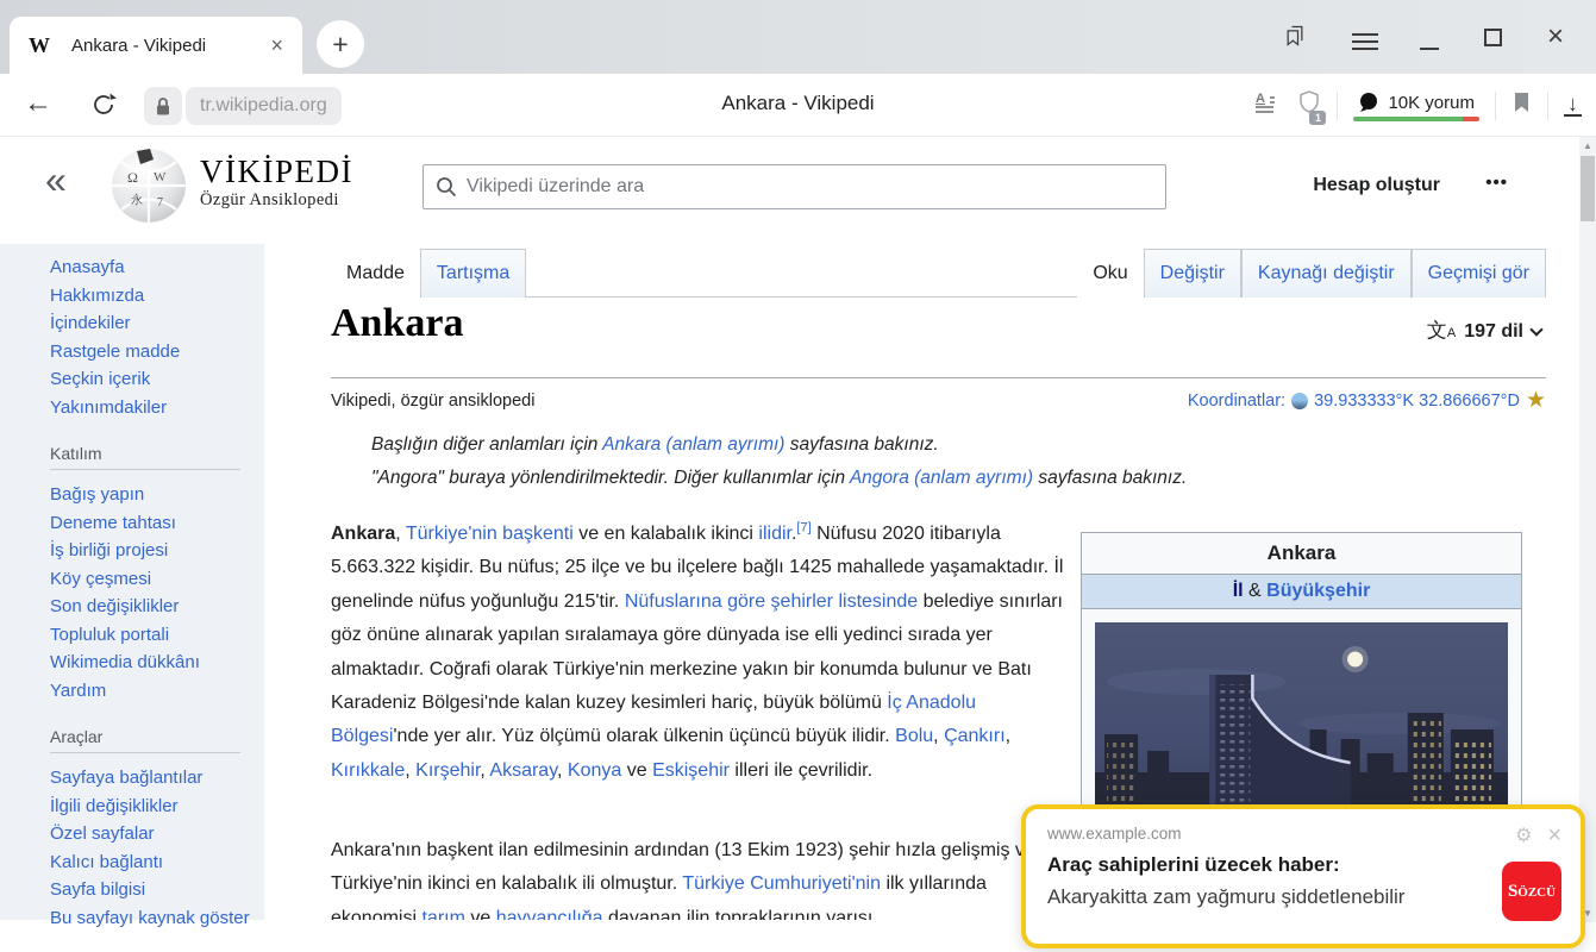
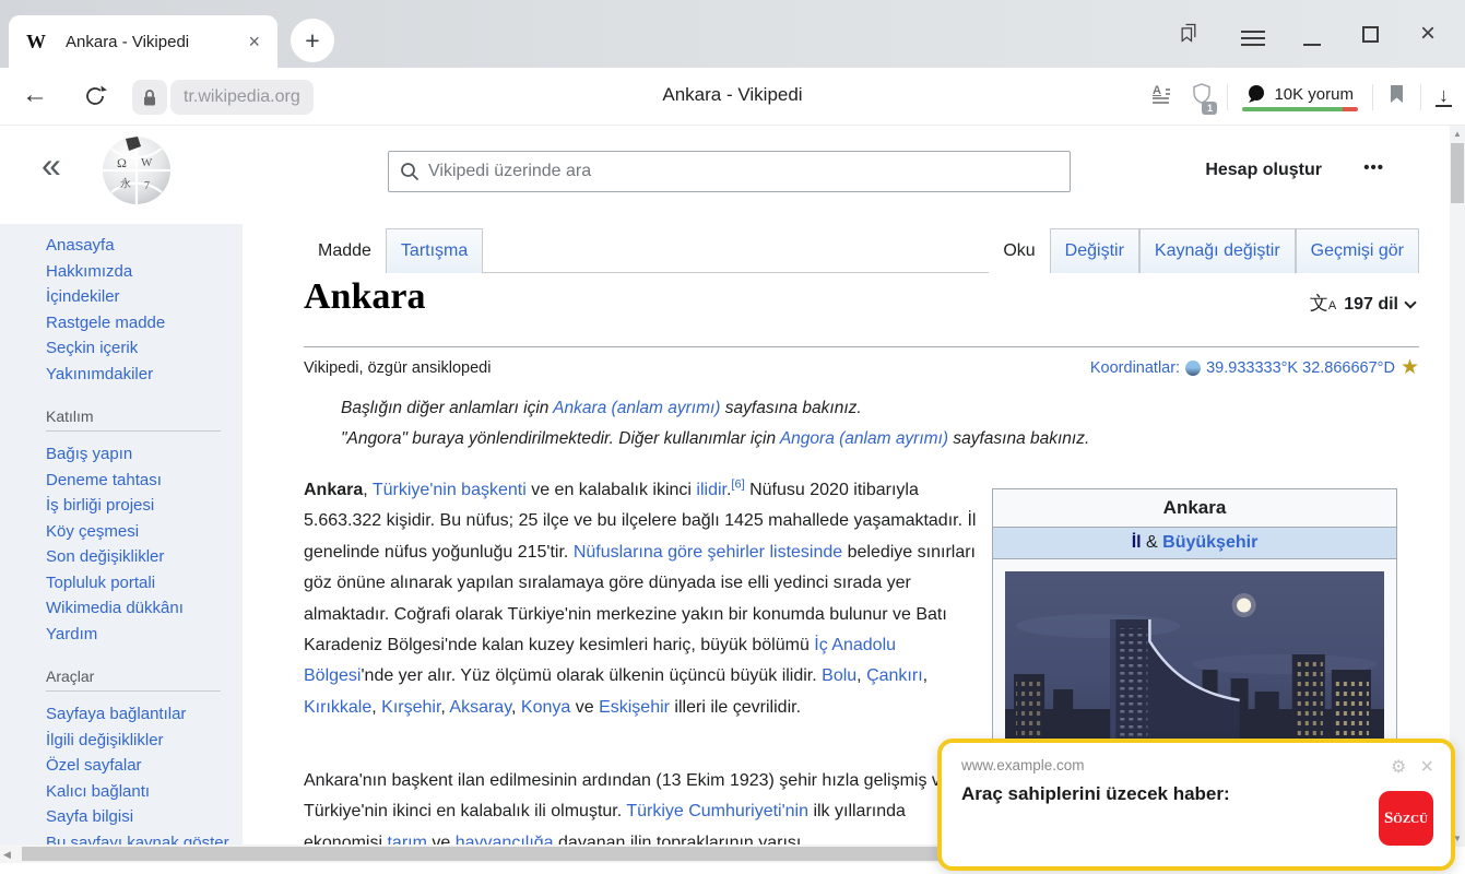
  W
  Ankara - Vikipedi
  ×
  +
  ×
  ←
  tr.wikipedia.org
  Ankara - Vikipedi
  A
  1
  10K yorum
  ↓
  «
  Ω
  W
  7
  永
- VİKİPEDİ
- Özgür Ansiklopedi
  Vikipedi üzerinde ara
  Hesap oluştur
  •••
  Anasayfa
  Hakkımızda
  İçindekiler
  Rastgele madde
  Seçkin içerik
  Yakınımdakiler
  Katılım
  Bağış yapın
  Deneme tahtası
  İş birliği projesi
  Köy çeşmesi
  Son değişiklikler
  Topluluk portali
  Wikimedia dükkânı
  Yardım
  Araçlar
  Sayfaya bağlantılar
  İlgili değişiklikler
  Özel sayfalar
  Kalıcı bağlantı
  Sayfa bilgisi
  Bu sayfayı kaynak göster
  Madde
  Tartışma
  Oku
  Değiştir
  Kaynağı değiştir
  Geçmişi gör
  Ankara
  文A
  197 dil
  Vikipedi, özgür ansiklopedi
  Koordinatlar:
  39.933333°K 32.866667°D
  ★
  Başlığın diğer anlamları için Ankara (anlam ayrımı) sayfasına bakınız.
  "Angora" buraya yönlendirilmektedir. Diğer kullanımlar için Angora (anlam ayrımı) sayfasına bakınız.
- Ankara, Türkiye'nin başkenti ve en kalabalık ikinci ilidir.[7] Nüfusu 2020 itibarıyla 5.663.322 kişidir. Bu nüfus; 25 ilçe ve bu ilçelere bağlı 1425 mahallede yaşamaktadır. İl genelinde nüfus yoğunluğu 215'tir. Nüfuslarına göre şehirler listesinde belediye sınırları göz önüne alınarak yapılan sıralamaya göre dünyada ise elli yedinci sırada yer almaktadır. Coğrafi olarak Türkiye'nin merkezine yakın bir konumda bulunur ve Batı Karadeniz Bölgesi'nde kalan kuzey kesimleri hariç, büyük bölümü İç Anadolu Bölgesi'nde yer alır. Yüz ölçümü olarak ülkenin üçüncü büyük ilidir. Bolu, Çankırı, Kırıkkale, Kırşehir, Aksaray, Konya ve Eskişehir illeri ile çevrilidir.
+ Ankara, Türkiye'nin başkenti ve en kalabalık ikinci ilidir.[6] Nüfusu 2020 itibarıyla 5.663.322 kişidir. Bu nüfus; 25 ilçe ve bu ilçelere bağlı 1425 mahallede yaşamaktadır. İl genelinde nüfus yoğunluğu 215'tir. Nüfuslarına göre şehirler listesinde belediye sınırları göz önüne alınarak yapılan sıralamaya göre dünyada ise elli yedinci sırada yer almaktadır. Coğrafi olarak Türkiye'nin merkezine yakın bir konumda bulunur ve Batı Karadeniz Bölgesi'nde kalan kuzey kesimleri hariç, büyük bölümü İç Anadolu Bölgesi'nde yer alır. Yüz ölçümü olarak ülkenin üçüncü büyük ilidir. Bolu, Çankırı, Kırıkkale, Kırşehir, Aksaray, Konya ve Eskişehir illeri ile çevrilidir.
  Ankara'nın başkent ilan edilmesinin ardından (13 Ekim 1923) şehir hızla gelişmiş v Türkiye'nin ikinci en kalabalık ili olmuştur. Türkiye Cumhuriyeti'nin ilk yıllarında ekonomisi tarım ve hayvancılığa dayanan ilin topraklarının yarısı
  Ankara
  İl & Büyükşehir
  ▲
  ▼
+ ◀
  www.example.com
  ⚙
  ×
  Araç sahiplerini üzecek haber:
- Akaryakitta zam yağmuru şiddetlenebilir
  Sözcü
